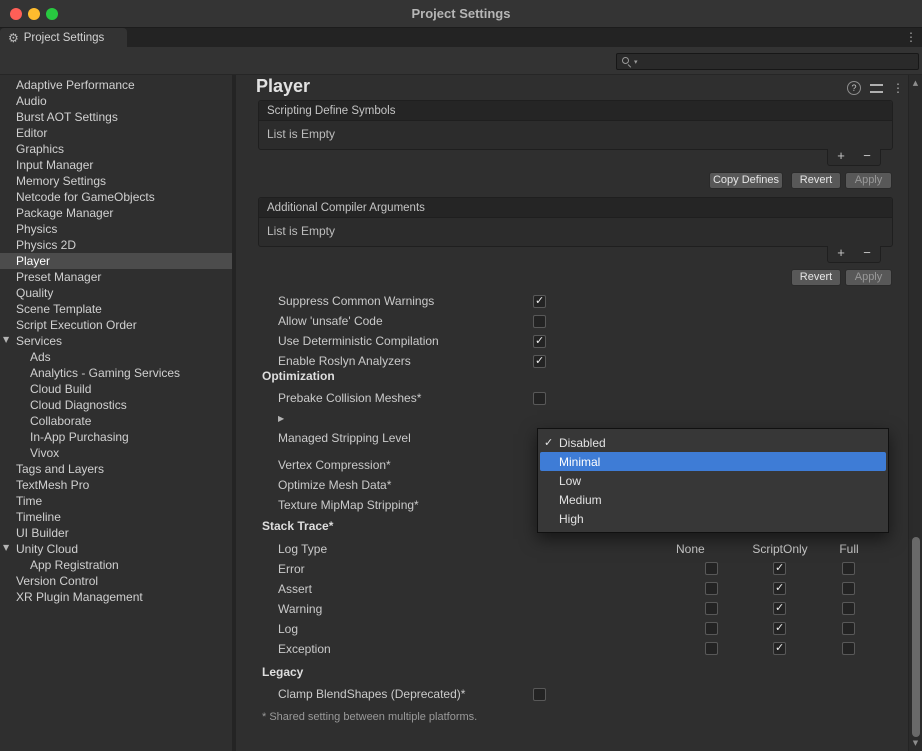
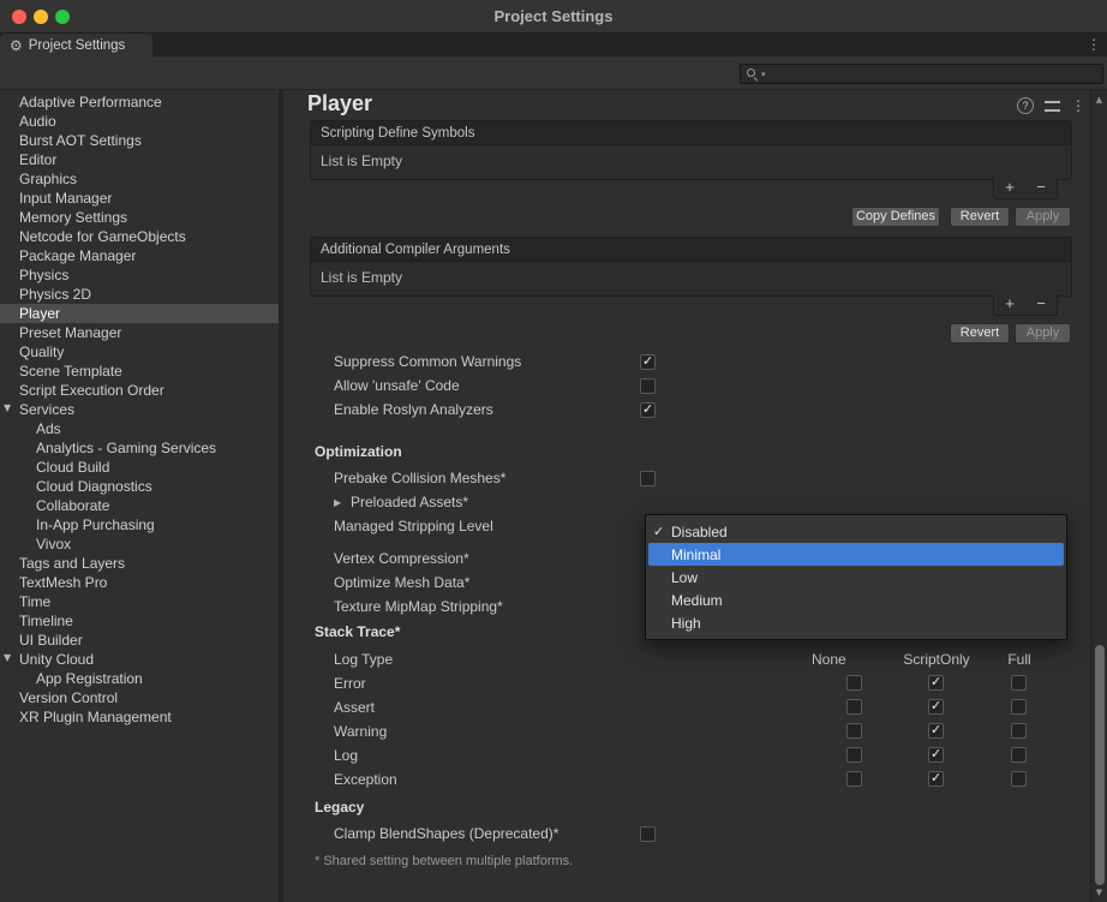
  Project Settings
  ⚙
  Project Settings
  ⋮
  ▾
  Adaptive Performance
  Audio
  Burst AOT Settings
  Editor
  Graphics
  Input Manager
  Memory Settings
  Netcode for GameObjects
  Package Manager
  Physics
  Physics 2D
  Player
  Preset Manager
  Quality
  Scene Template
  Script Execution Order
  ▼
  Services
  Ads
  Analytics - Gaming Services
  Cloud Build
  Cloud Diagnostics
  Collaborate
  In-App Purchasing
  Vivox
  Tags and Layers
  TextMesh Pro
  Time
  Timeline
  UI Builder
  ▼
  Unity Cloud
  App Registration
  Version Control
  XR Plugin Management
  Player
  ?
  ⋮
  Scripting Define Symbols
  List is Empty
  +
  −
  Copy Defines
  Revert
  Apply
  Additional Compiler Arguments
  List is Empty
  +
  −
  Revert
  Apply
  Suppress Common Warnings
  Allow 'unsafe' Code
- Use Deterministic Compilation
  Enable Roslyn Analyzers
  Optimization
  Prebake Collision Meshes*
  ▶
+ Preloaded Assets*
  Managed Stripping Level
  Vertex Compression*
  Optimize Mesh Data*
  Texture MipMap Stripping*
  Stack Trace*
  Log Type
  None
  ScriptOnly
  Full
  Error
  Assert
  Warning
  Log
  Exception
  Legacy
  Clamp BlendShapes (Deprecated)*
  * Shared setting between multiple platforms.
  ✓
  Disabled
  Minimal
  Low
  Medium
  High
  ▲
  ▼
